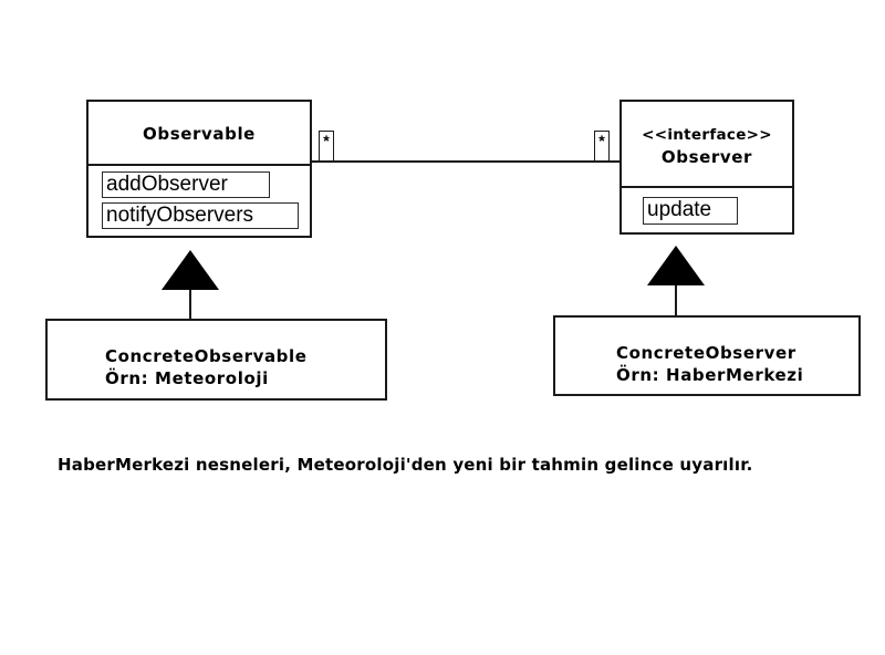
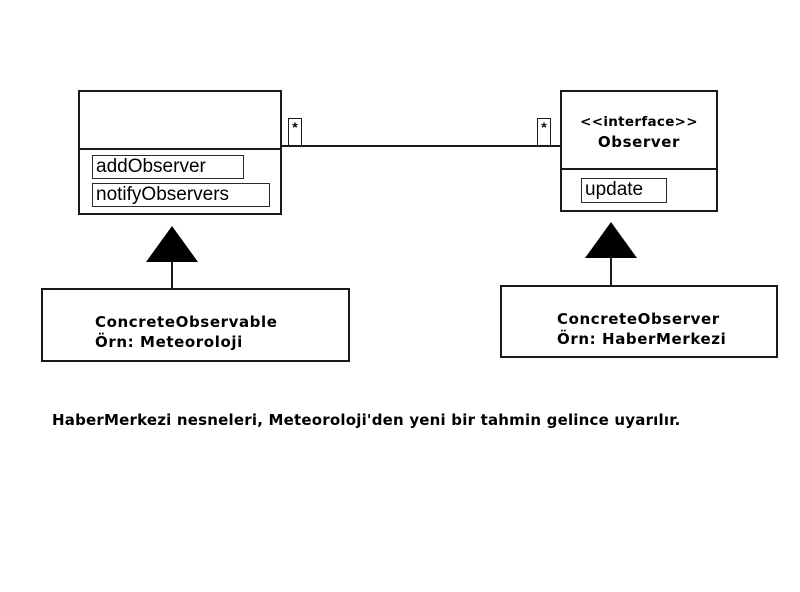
  *
  *
- Observable
  addObserver
  notifyObservers
  <<interface>>
  Observer
  update
  ConcreteObservable
  Örn: Meteoroloji
  ConcreteObserver
  Örn: HaberMerkezi
  HaberMerkezi nesneleri, Meteoroloji'den yeni bir tahmin gelince uyarılır.
